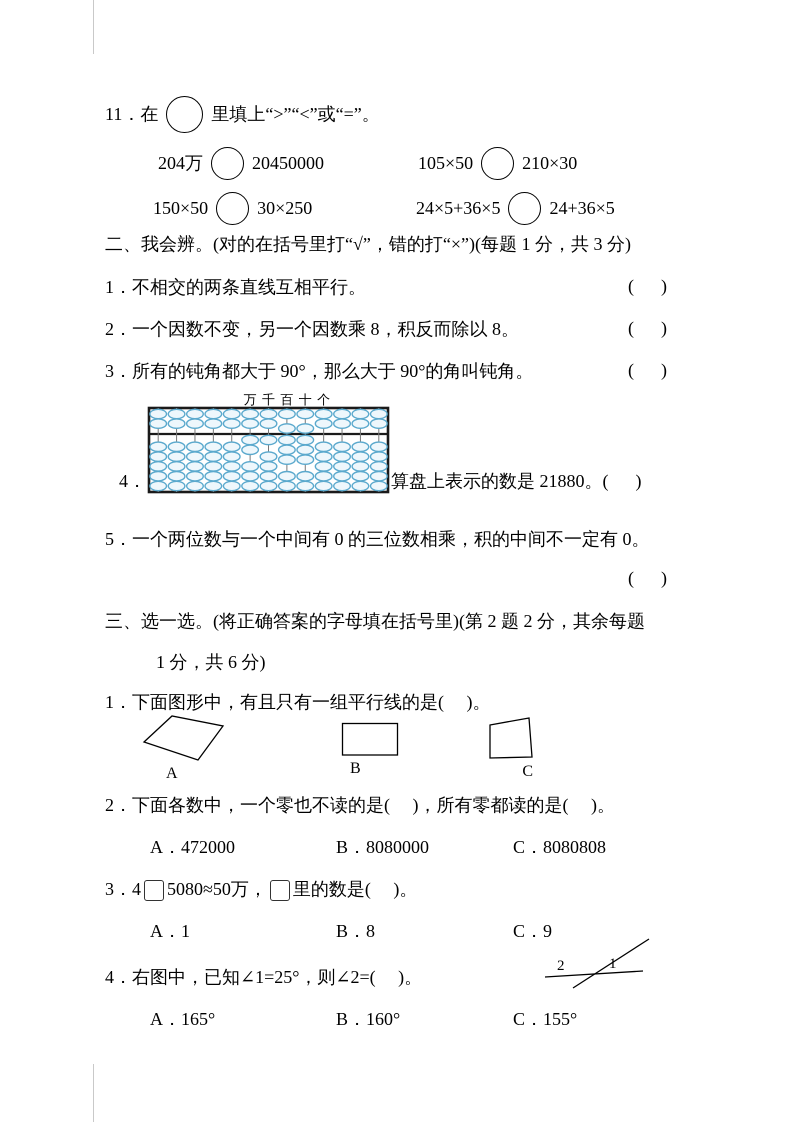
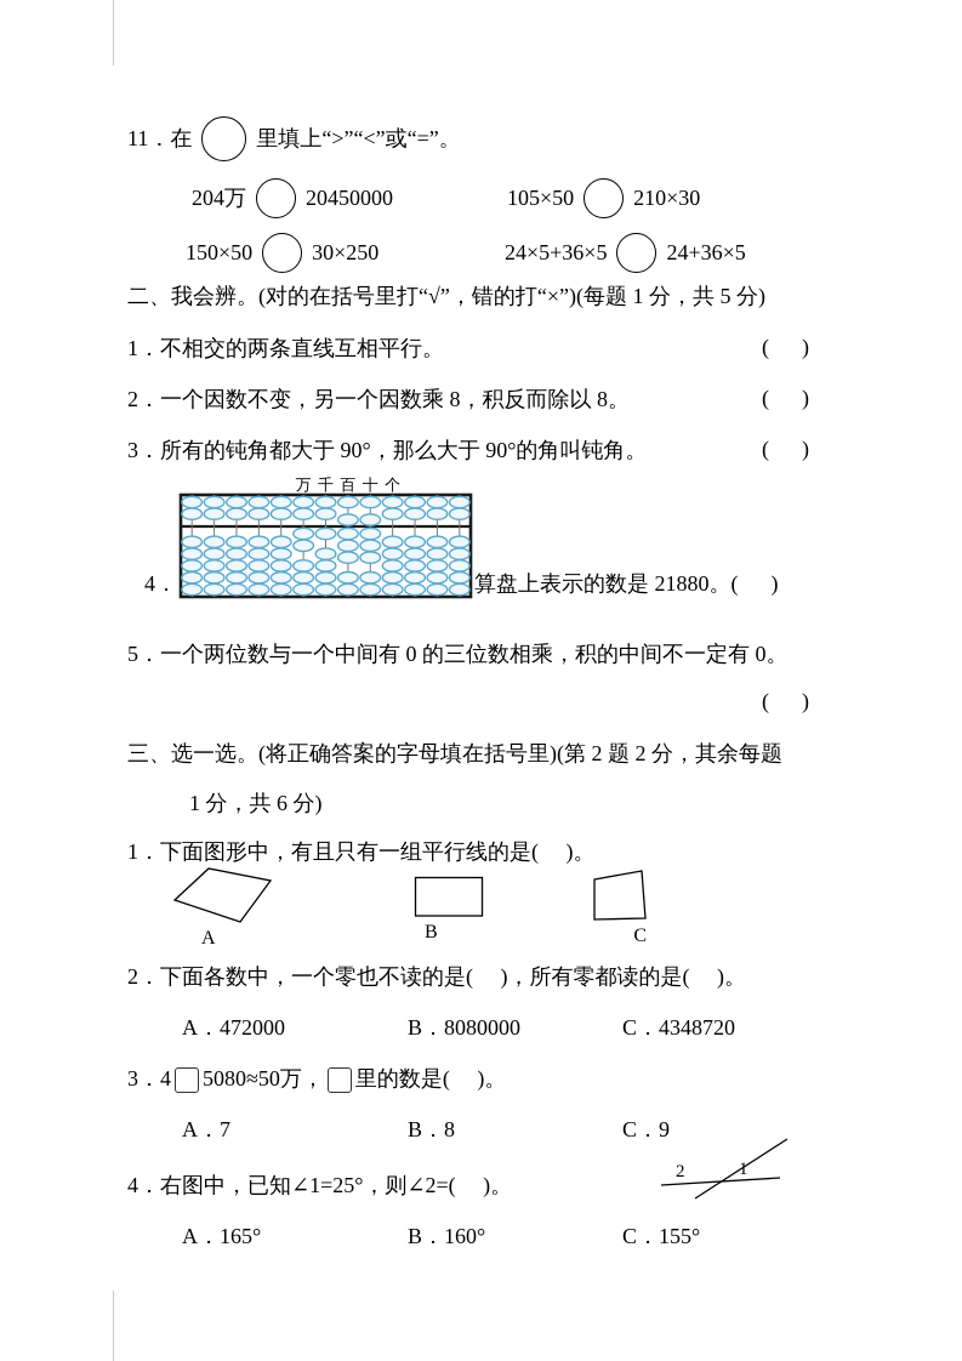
  11．在
  里填上“>”“<”或“=”。
  204万
  20450000
  105×50
  210×30
  150×50
  30×250
  24×5+36×5
  24+36×5
- 二、我会辨。(对的在括号里打“√”，错的打“×”)(每题 1 分，共 3 分)
+ 二、我会辨。(对的在括号里打“√”，错的打“×”)(每题 1 分，共 5 分)
  1．不相交的两条直线互相平行。
  ( )
  2．一个因数不变，另一个因数乘 8，积反而除以 8。
  ( )
  3．所有的钝角都大于 90°，那么大于 90°的角叫钝角。
  ( )
  4．
  万
  千
  百
  十
  个
  算盘上表示的数是 21880。( )
  5．一个两位数与一个中间有 0 的三位数相乘，积的中间不一定有 0。
  ( )
  三、选一选。(将正确答案的字母填在括号里)(第 2 题 2 分，其余每题
  1 分，共 6 分)
  1．下面图形中，有且只有一组平行线的是( )。
  A
  B
  C
  2．下面各数中，一个零也不读的是( )，所有零都读的是( )。
  A．472000
  B．8080000
- C．8080808
+ C．4348720
  3．4
  5080≈50万，
  里的数是( )。
- A．1
+ A．7
  B．8
  C．9
  4．右图中，已知∠1=25°，则∠2=( )。
  2
  1
  A．165°
  B．160°
  C．155°
